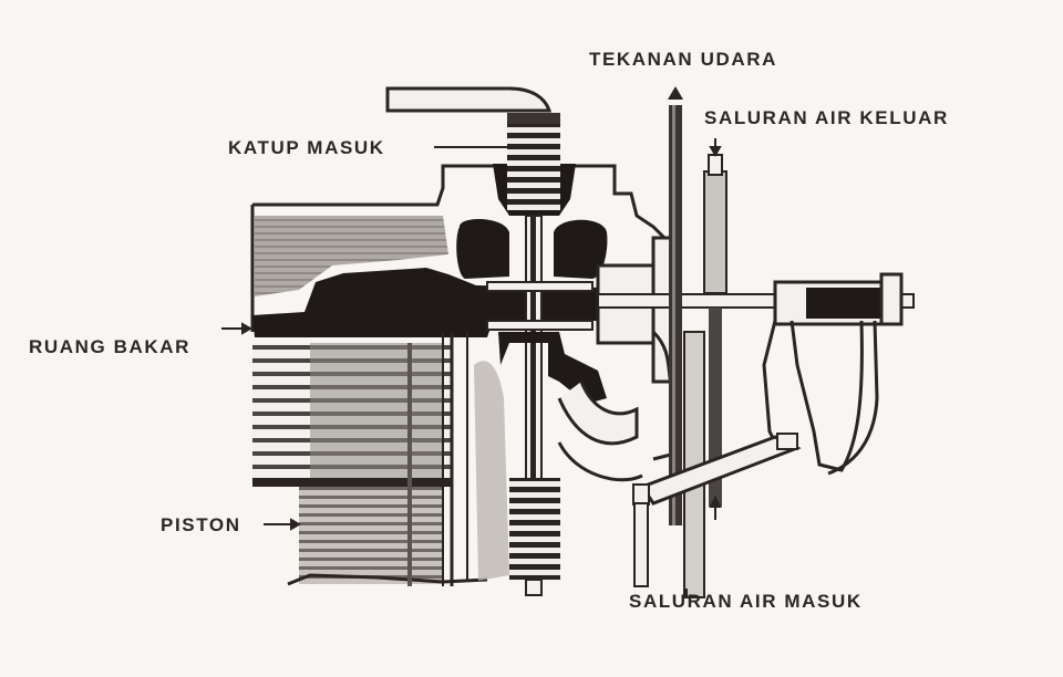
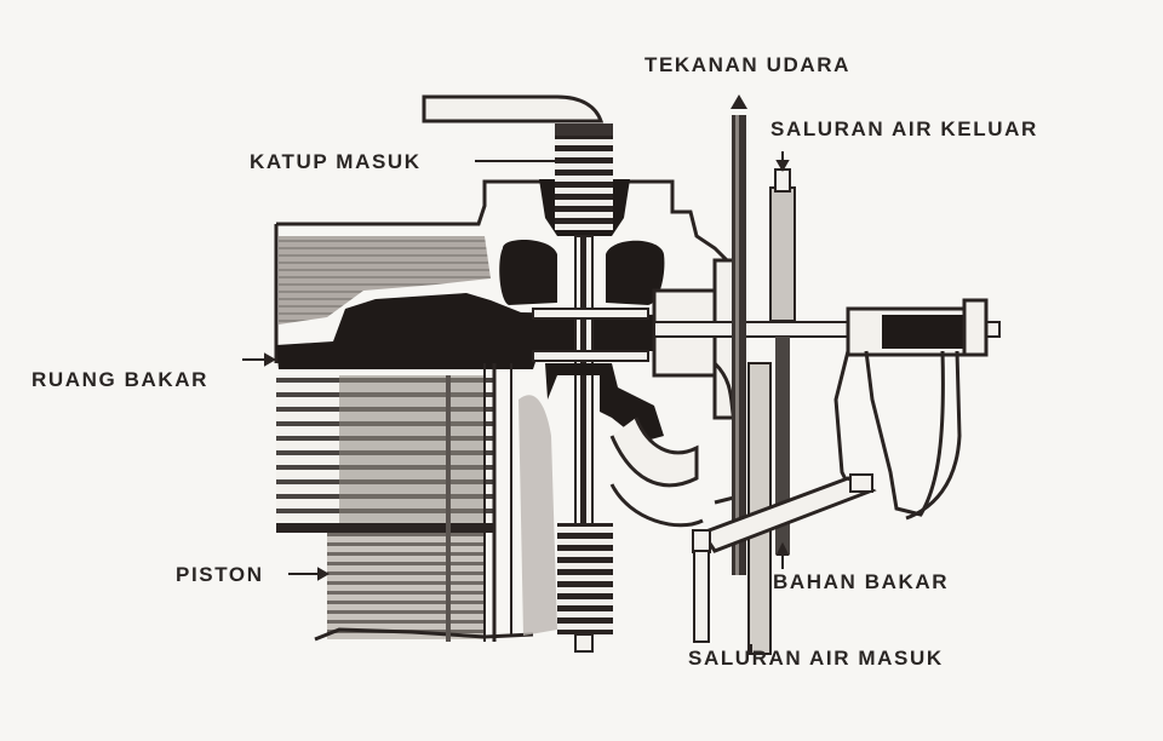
  TEKANAN UDARA
  SALURAN AIR KELUAR
  KATUP MASUK
  RUANG BAKAR
  PISTON
+ BAHAN BAKAR
  SALURAN AIR MASUK
